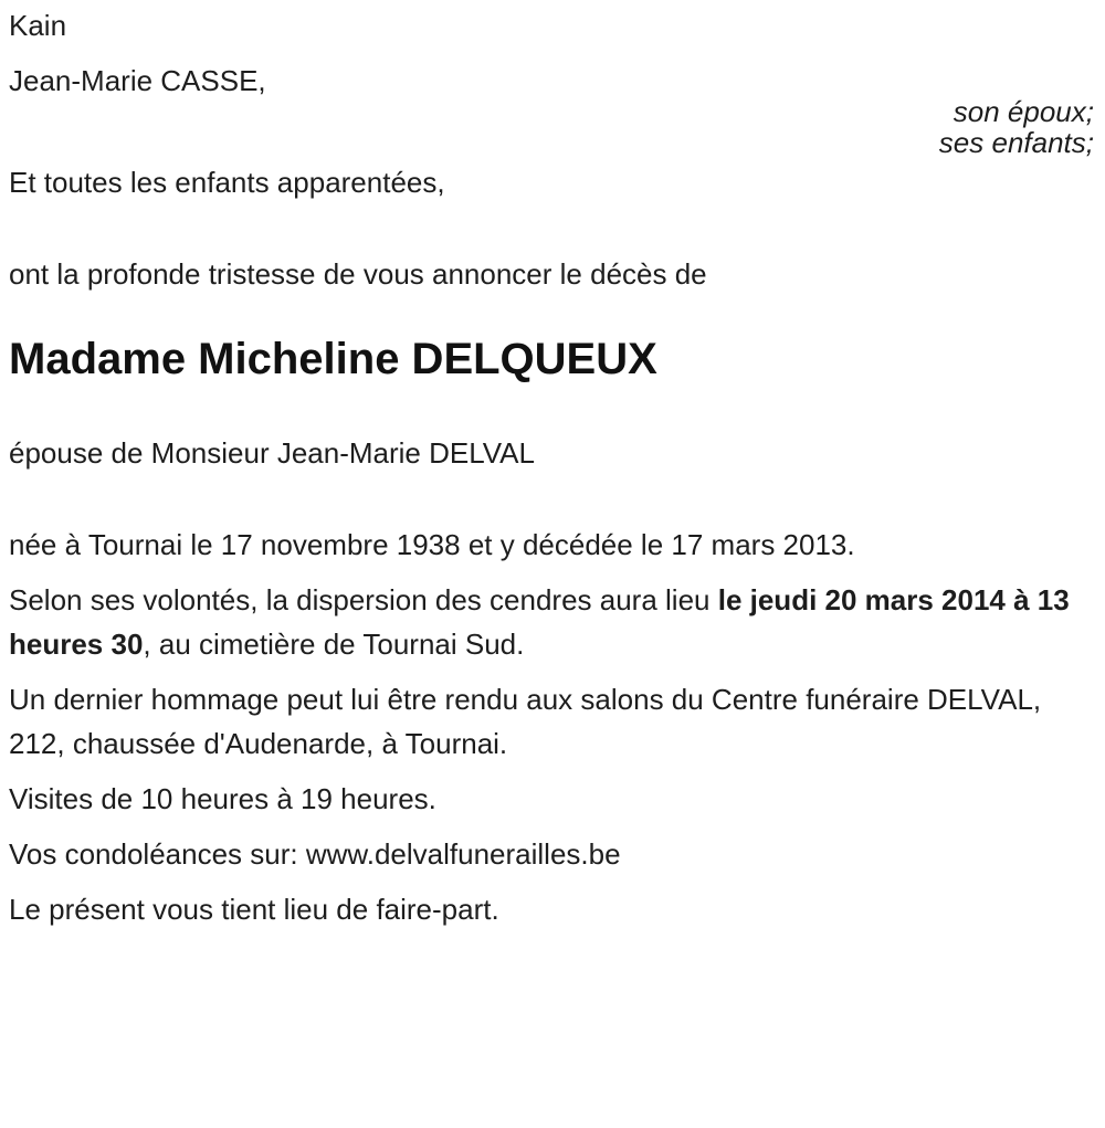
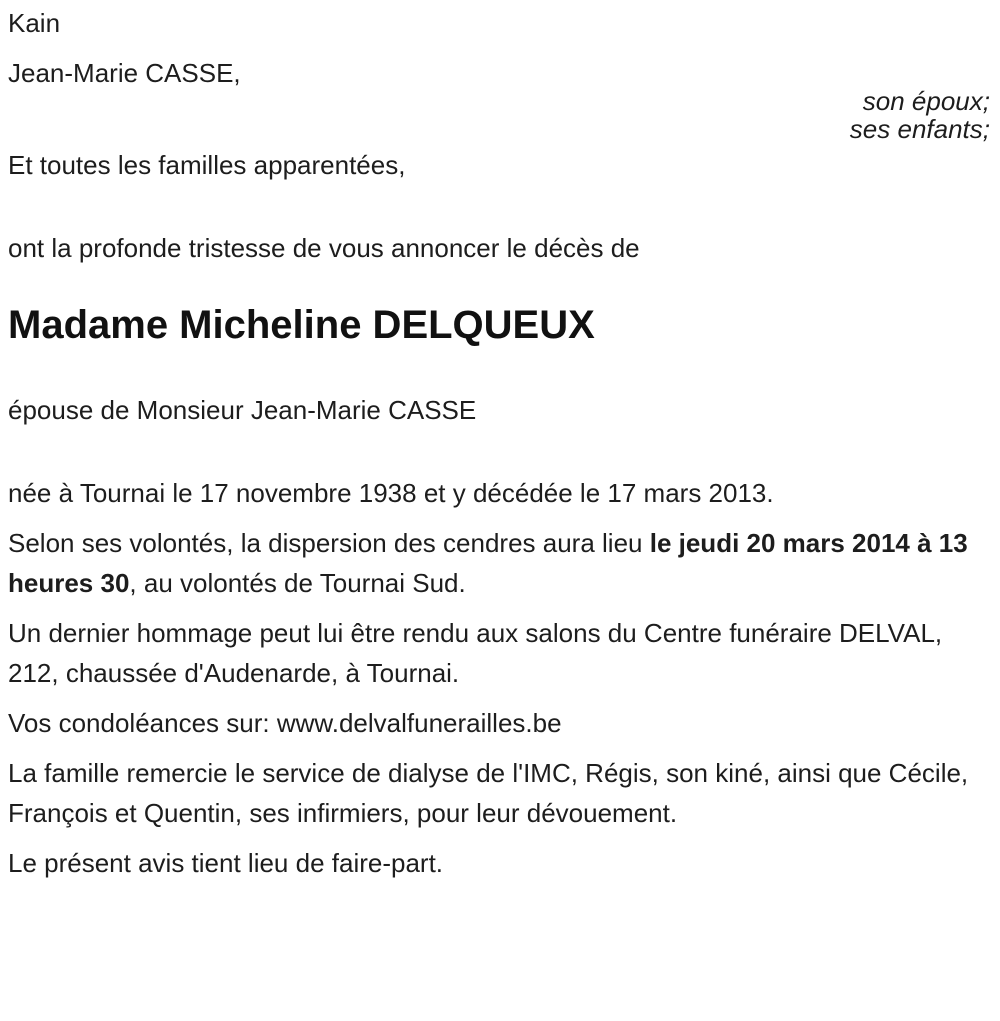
  Kain
  Jean-Marie CASSE,
  son époux;
  ses enfants;
- Et toutes les enfants apparentées,
+ Et toutes les familles apparentées,
  ont la profonde tristesse de vous annoncer le décès de
  Madame Micheline DELQUEUX
- épouse de Monsieur Jean-Marie DELVAL
+ épouse de Monsieur Jean-Marie CASSE
  née à Tournai le 17 novembre 1938 et y décédée le 17 mars 2013.
- Selon ses volontés, la dispersion des cendres aura lieu le jeudi 20 mars 2014 à 13 heures 30, au cimetière de Tournai Sud.
+ Selon ses volontés, la dispersion des cendres aura lieu le jeudi 20 mars 2014 à 13 heures 30, au volontés de Tournai Sud.
  Un dernier hommage peut lui être rendu aux salons du Centre funéraire DELVAL, 212, chaussée d'Audenarde, à Tournai.
- Visites de 10 heures à 19 heures.
  Vos condoléances sur: www.delvalfunerailles.be
+ La famille remercie le service de dialyse de l'IMC, Régis, son kiné, ainsi que Cécile, François et Quentin, ses infirmiers, pour leur dévouement.
- Le présent vous tient lieu de faire-part.
+ Le présent avis tient lieu de faire-part.
